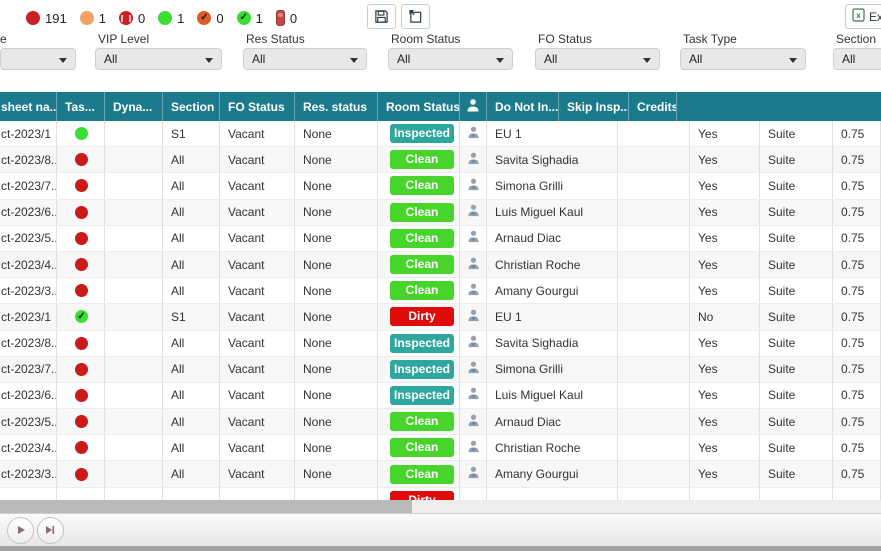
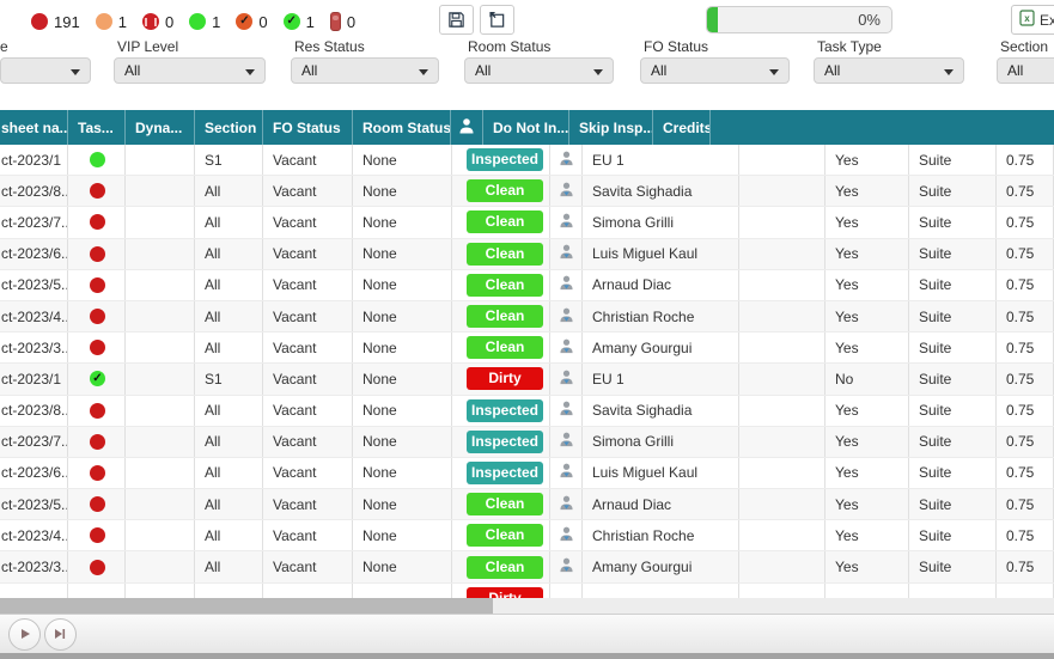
  191
  1
  0
  1
  0
  1
  0
+ 0%
  x
  e
  VIP Level
  All
  Res Status
  All
  Room Status
  All
  FO Status
  All
  Task Type
  All
  Section
  All
  sheet na..
  Tas...
  Dyna...
  Section
  FO Status
- Res. status
  Room Status
  Do Not In...
  Skip Insp..
  Credits
  ct-2023/1
  S1
  Vacant
  None
  Inspected
  EU 1
  Yes
  Suite
  0.75
  ct-2023/8.
  All
  Vacant
  None
  Clean
  Savita Sighadia
  Yes
  Suite
  0.75
  ct-2023/7.
  All
  Vacant
  None
  Clean
  Simona Grilli
  Yes
  Suite
  0.75
  ct-2023/6.
  All
  Vacant
  None
  Clean
  Luis Miguel Kaul
  Yes
  Suite
  0.75
  ct-2023/5.
  All
  Vacant
  None
  Clean
  Arnaud Diac
  Yes
  Suite
  0.75
  ct-2023/4.
  All
  Vacant
  None
  Clean
  Christian Roche
  Yes
  Suite
  0.75
  ct-2023/3.
  All
  Vacant
  None
  Clean
  Amany Gourgui
  Yes
  Suite
  0.75
  ct-2023/1
  S1
  Vacant
  None
  Dirty
  EU 1
  No
  Suite
  0.75
  ct-2023/8.
  All
  Vacant
  None
  Inspected
  Savita Sighadia
  Yes
  Suite
  0.75
  ct-2023/7.
  All
  Vacant
  None
  Inspected
  Simona Grilli
  Yes
  Suite
  0.75
  ct-2023/6.
  All
  Vacant
  None
  Inspected
  Luis Miguel Kaul
  Yes
  Suite
  0.75
  ct-2023/5.
  All
  Vacant
  None
  Clean
  Arnaud Diac
  Yes
  Suite
  0.75
  ct-2023/4.
  All
  Vacant
  None
  Clean
  Christian Roche
  Yes
  Suite
  0.75
  ct-2023/3.
  All
  Vacant
  None
  Clean
  Amany Gourgui
  Yes
  Suite
  0.75
